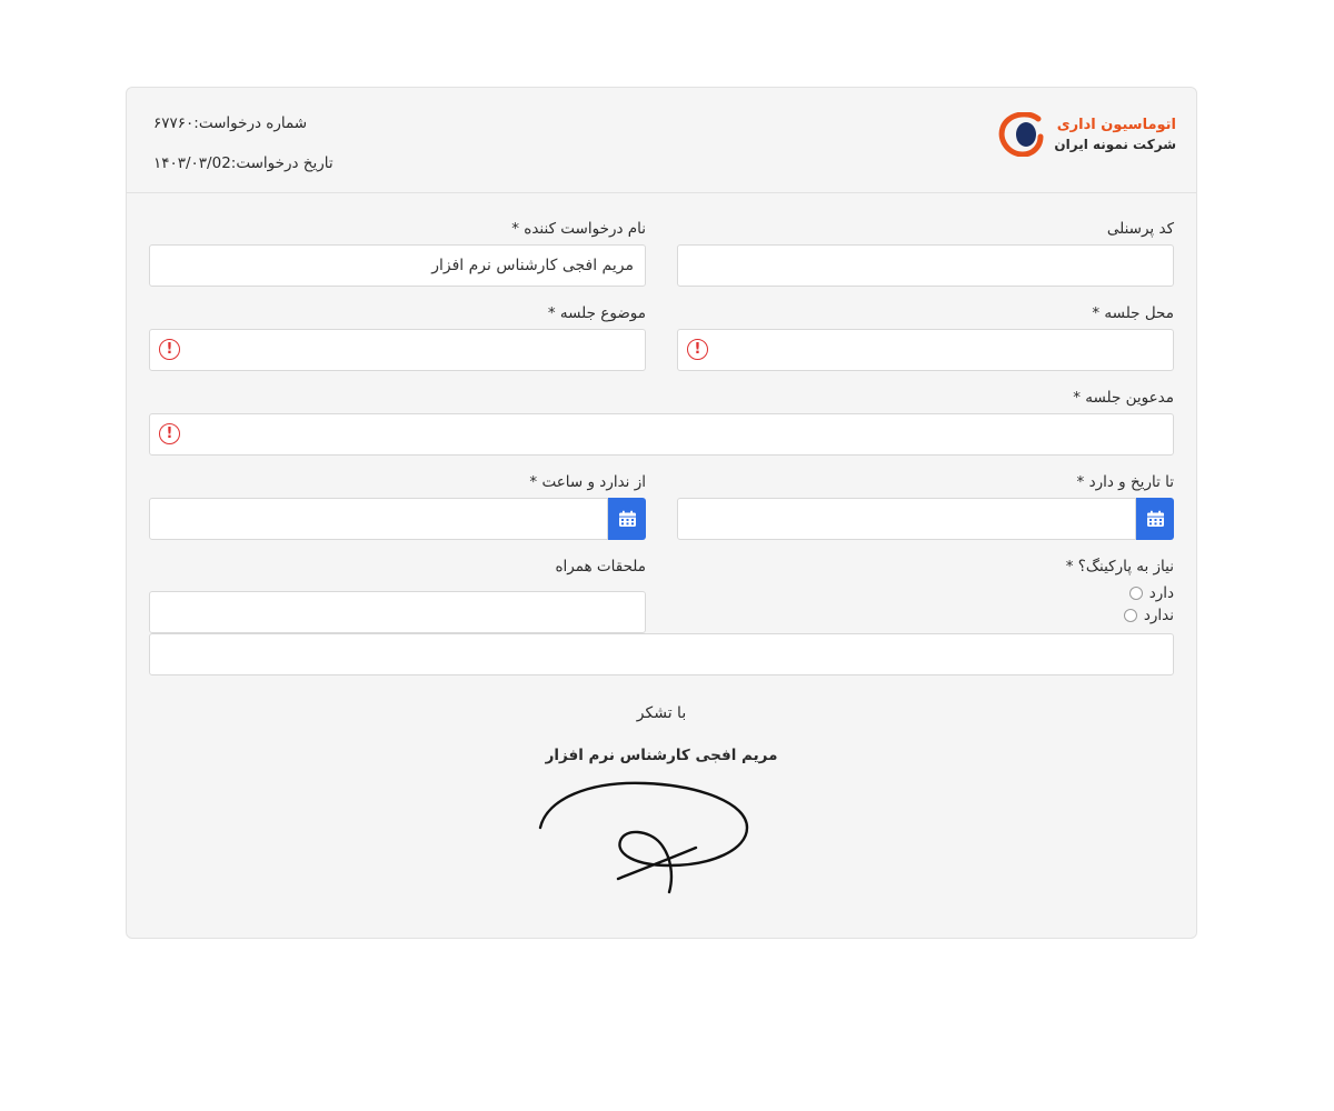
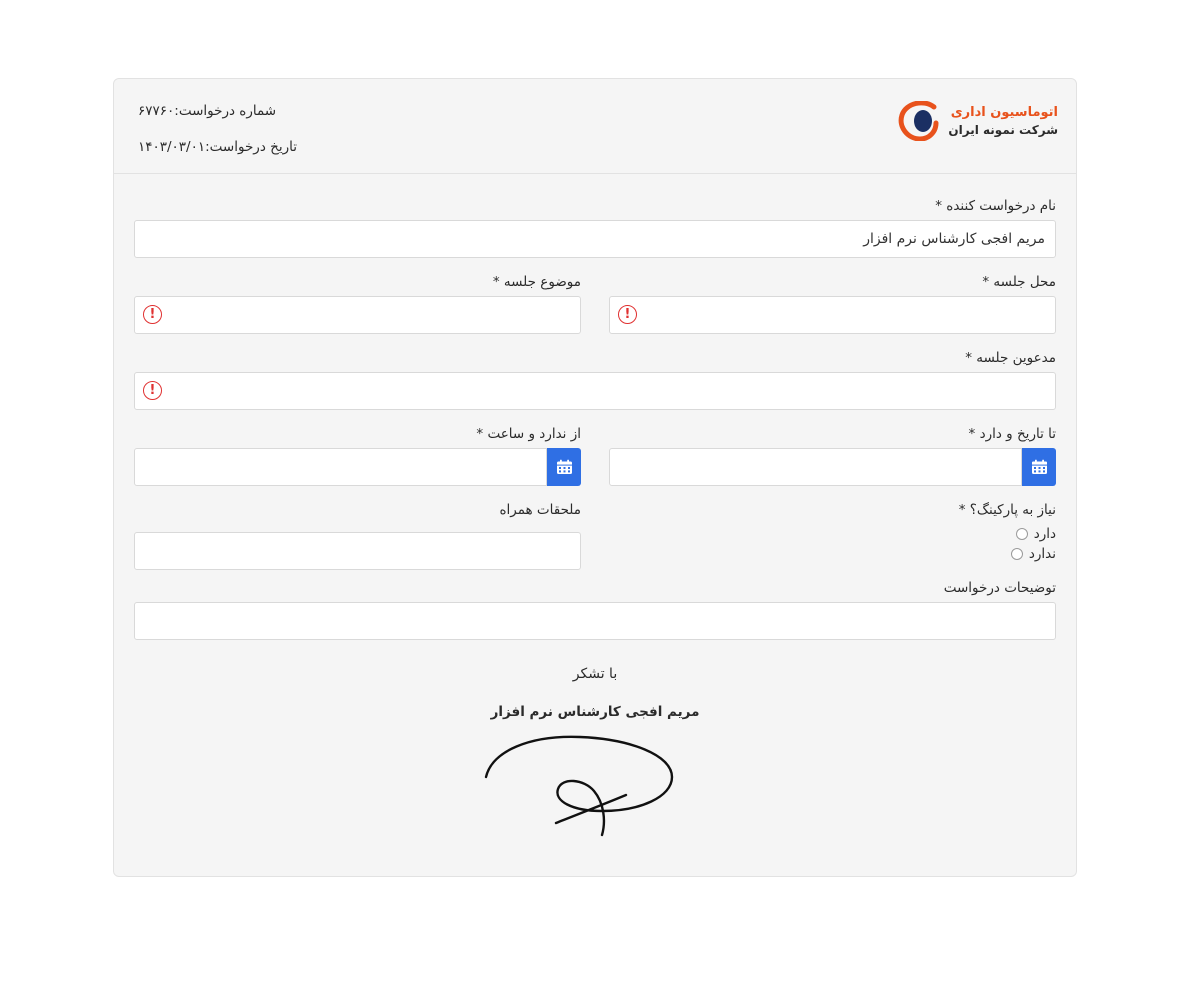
  اتوماسیون اداری
  شرکت نمونه ایران
  شماره درخواست:۶۷۷۶۰
- تاریخ درخواست:۱۴۰۳/۰۳/02
+ تاریخ درخواست:۱۴۰۳/۰۳/۰۱
- کد پرسنلی
  نام درخواست کننده *
  محل جلسه *
  !
  موضوع جلسه *
  !
  مدعوین جلسه *
  !
  تا تاریخ و دارد *
  از ندارد و ساعت *
  نیاز به پارکینگ؟ *
  دارد
  ندارد
  ملحقات همراه
+ توضیحات درخواست
  با تشکر
  مریم افجی کارشناس نرم افزار
